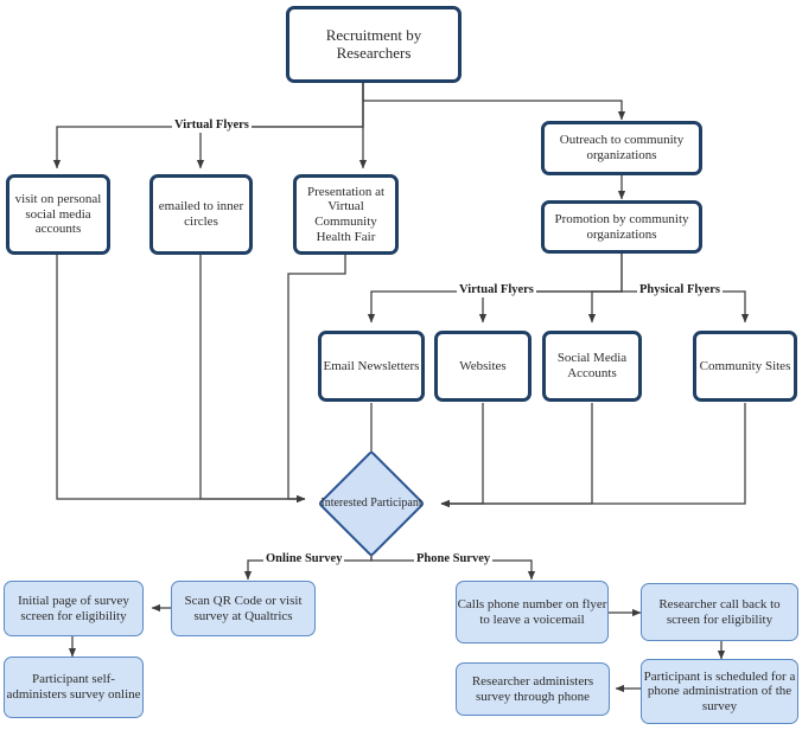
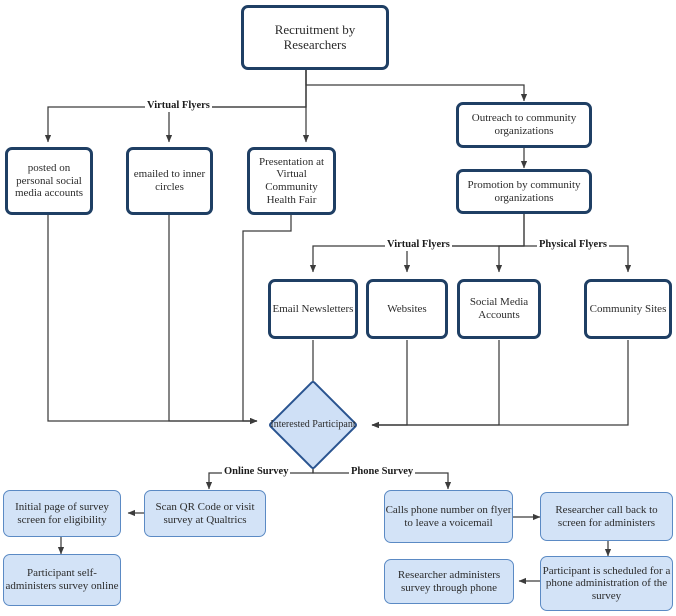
  Recruitment by Researchers
- visit on personal social media accounts
+ posted on personal social media accounts
  emailed to inner circles
  Presentation at Virtual Community Health Fair
  Outreach to community organizations
  Promotion by community organizations
  Email Newsletters
  Websites
  Social Media Accounts
  Community Sites
  Interested Participant
  Scan QR Code or visit survey at Qualtrics
  Initial page of survey screen for eligibility
  Participant self-administers survey online
  Calls phone number on flyer to leave a voicemail
- Researcher call back to screen for eligibility
+ Researcher call back to screen for administers
  Participant is scheduled for a phone administration of the survey
  Researcher administers survey through phone
  Virtual Flyers
  Virtual Flyers
  Physical Flyers
  Online Survey
  Phone Survey
